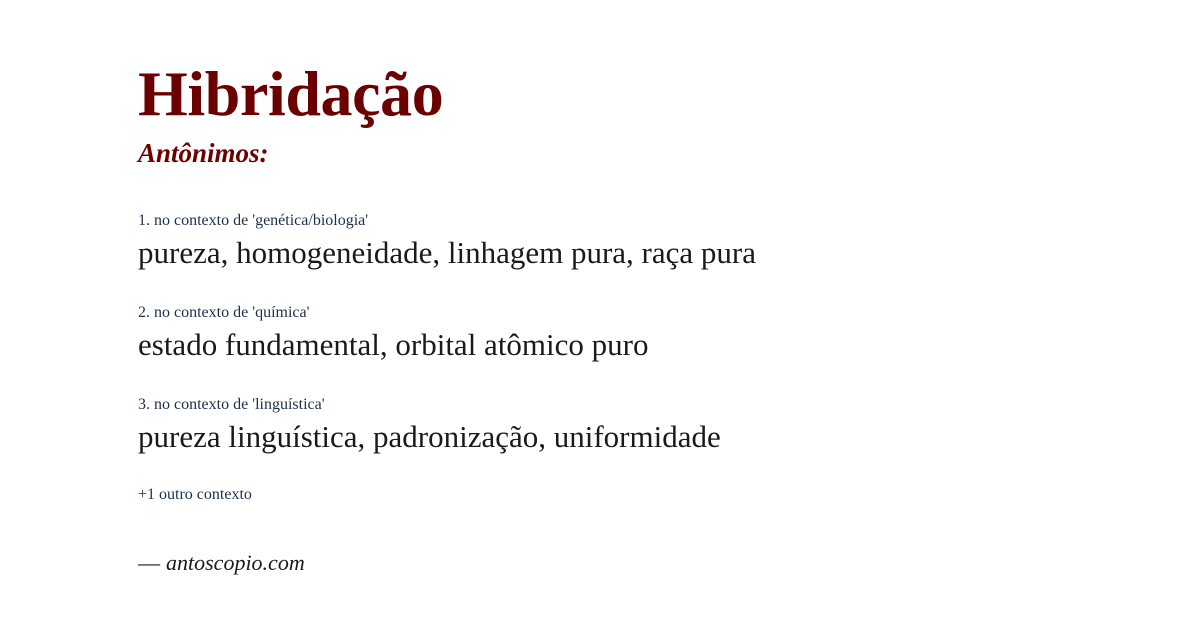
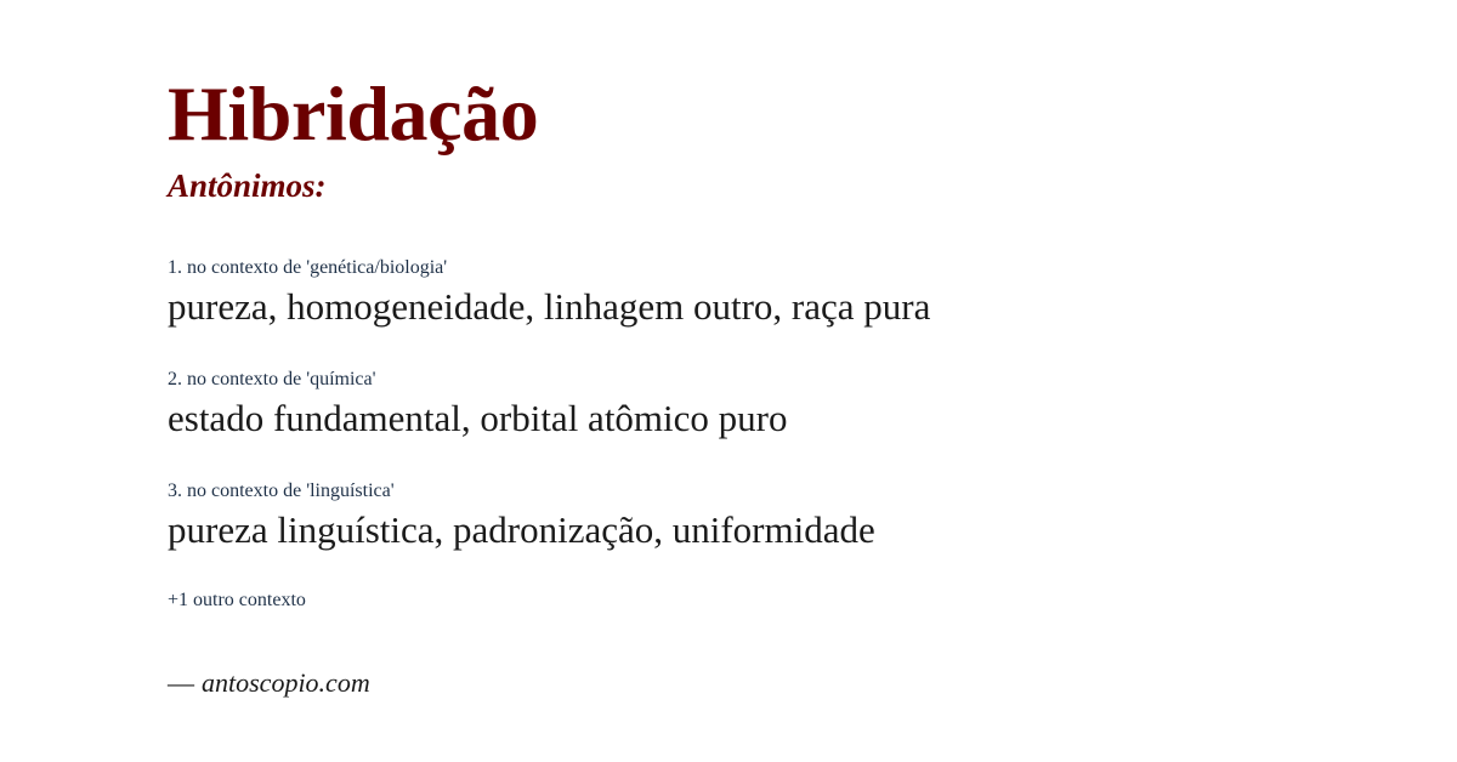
  Hibridação
  Antônimos:
  1. no contexto de 'genética/biologia'
- pureza, homogeneidade, linhagem pura, raça pura
+ pureza, homogeneidade, linhagem outro, raça pura
  2. no contexto de 'química'
  estado fundamental, orbital atômico puro
  3. no contexto de 'linguística'
  pureza linguística, padronização, uniformidade
  +1 outro contexto
  — antoscopio.com
